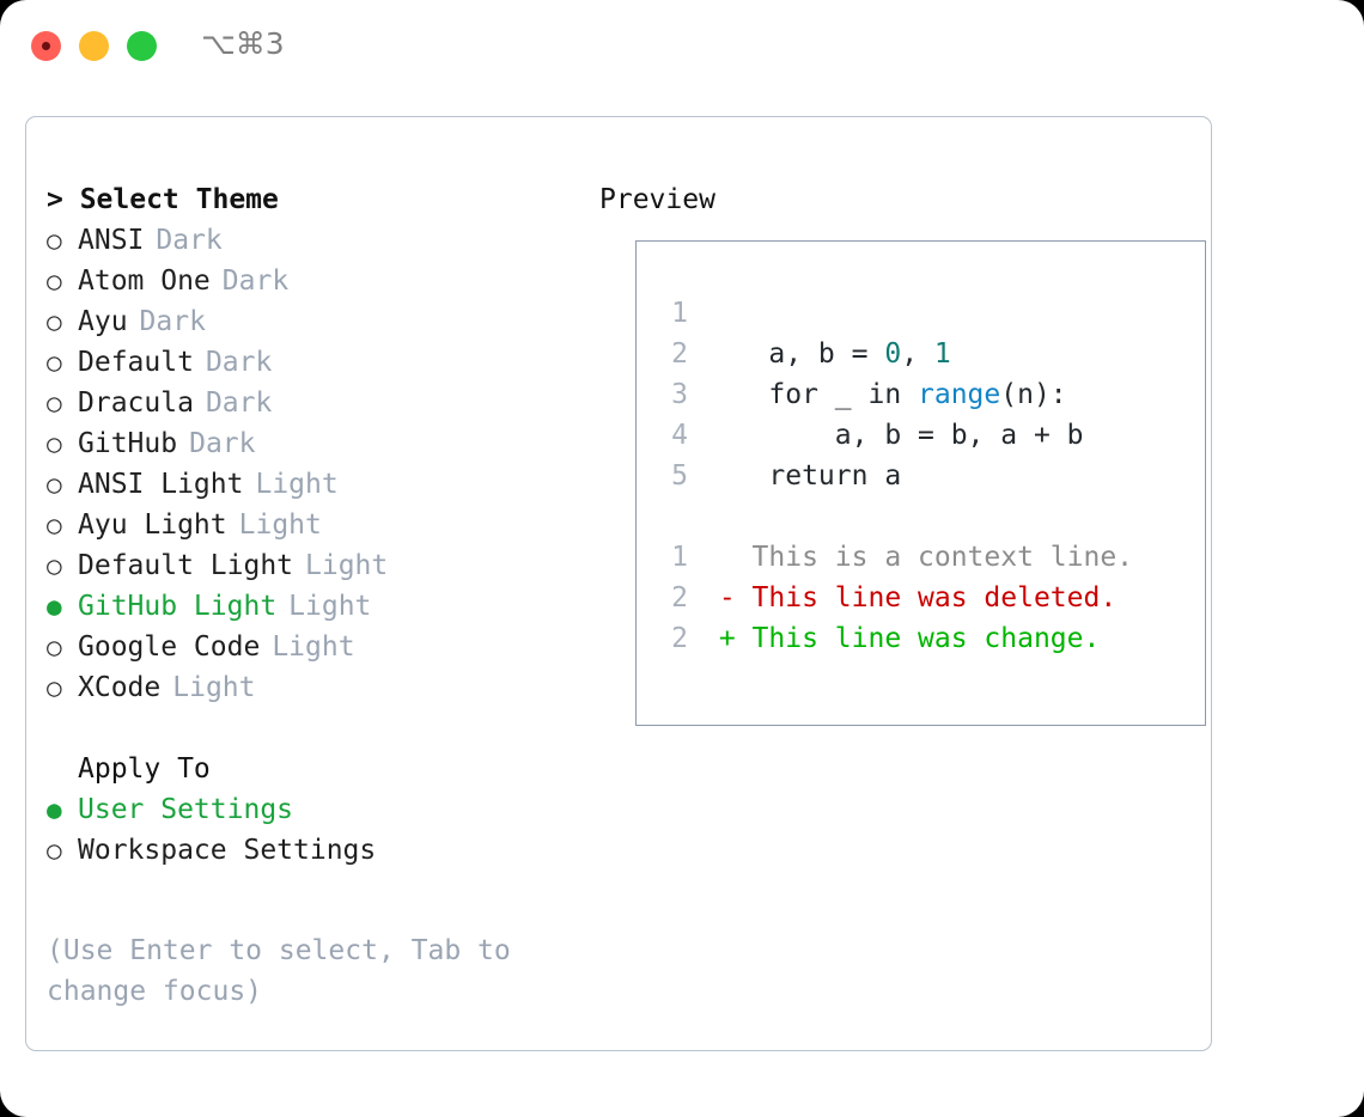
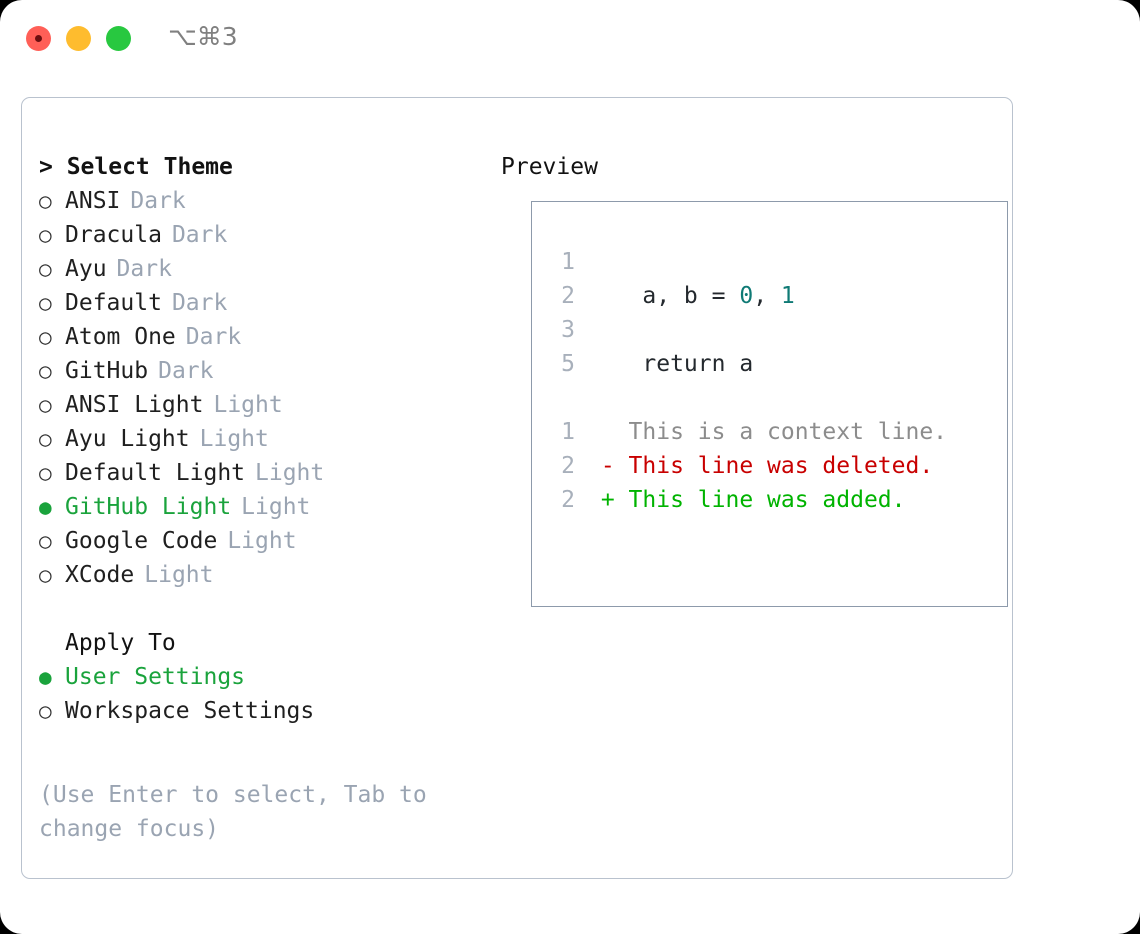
  ⌥⌘3
  > Select Theme
  ○
  ANSI
  Dark
  ○
- Atom One
+ Dracula
  Dark
  ○
  Ayu
  Dark
  ○
  Default
  Dark
  ○
- Dracula
+ Atom One
  Dark
  ○
  GitHub
  Dark
  ○
  ANSI Light
  Light
  ○
  Ayu Light
  Light
  ○
  Default Light
  Light
  ●
  GitHub Light
  Light
  ○
  Google Code
  Light
  ○
  XCode
  Light
  Apply To
  ●
  User Settings
  ○
  Workspace Settings
  (Use Enter to select, Tab to change focus)
  Preview
  1
  2
  a, b = 0, 1
  3
- for _ in range(n):
- 4
- a, b = b, a + b
  5
  return a
  1
  This is a context line.
  2
  - This line was deleted.
  2
- + This line was change.
+ + This line was added.
